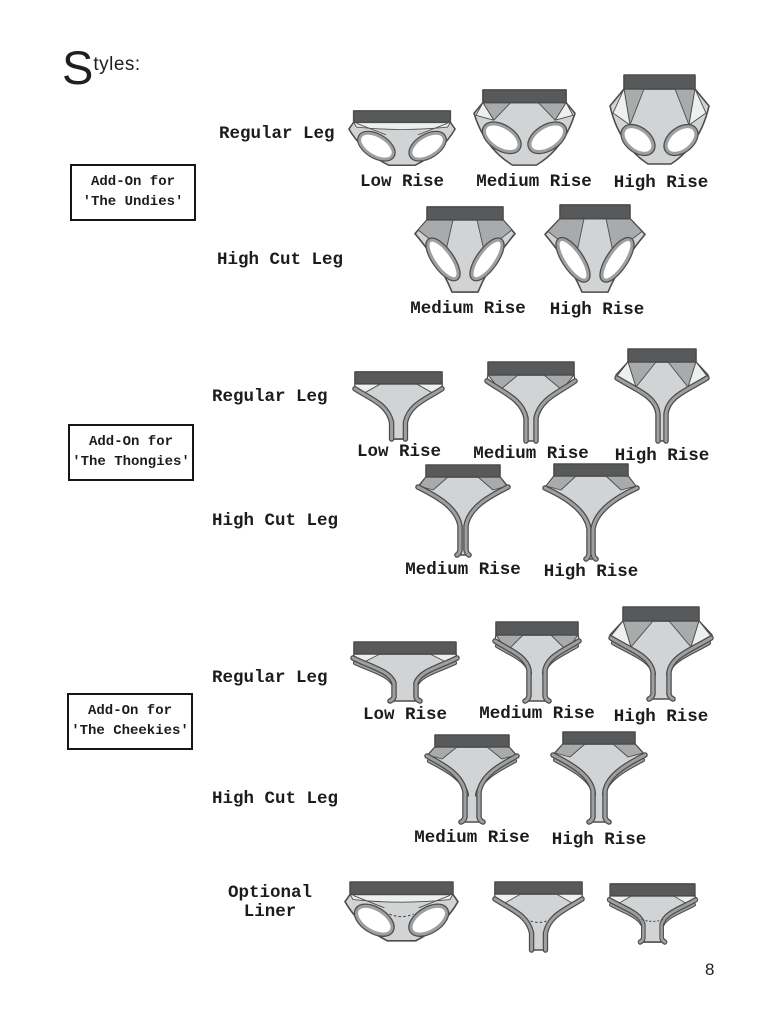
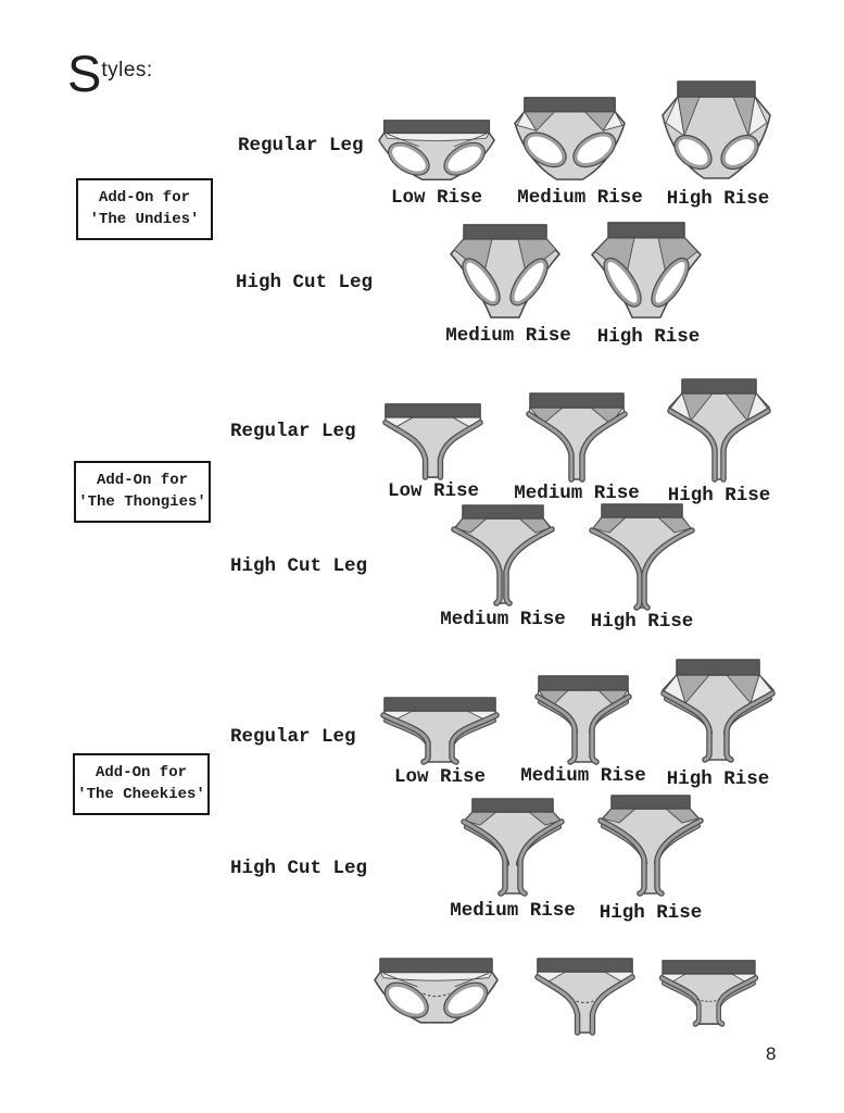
  S
  tyles:
  Regular Leg
  Add-On for
  'The Undies'
  Low Rise
  Medium Rise
  High Rise
  High Cut Leg
  Medium Rise
  High Rise
  Regular Leg
  Add-On for
  'The Thongies'
  Low Rise
  Medium Rise
  High Rise
  High Cut Leg
  Medium Rise
  High Rise
  Regular Leg
  Add-On for
  'The Cheekies'
  Low Rise
  Medium Rise
  High Rise
  High Cut Leg
  Medium Rise
  High Rise
- Optional
- Liner
  8
